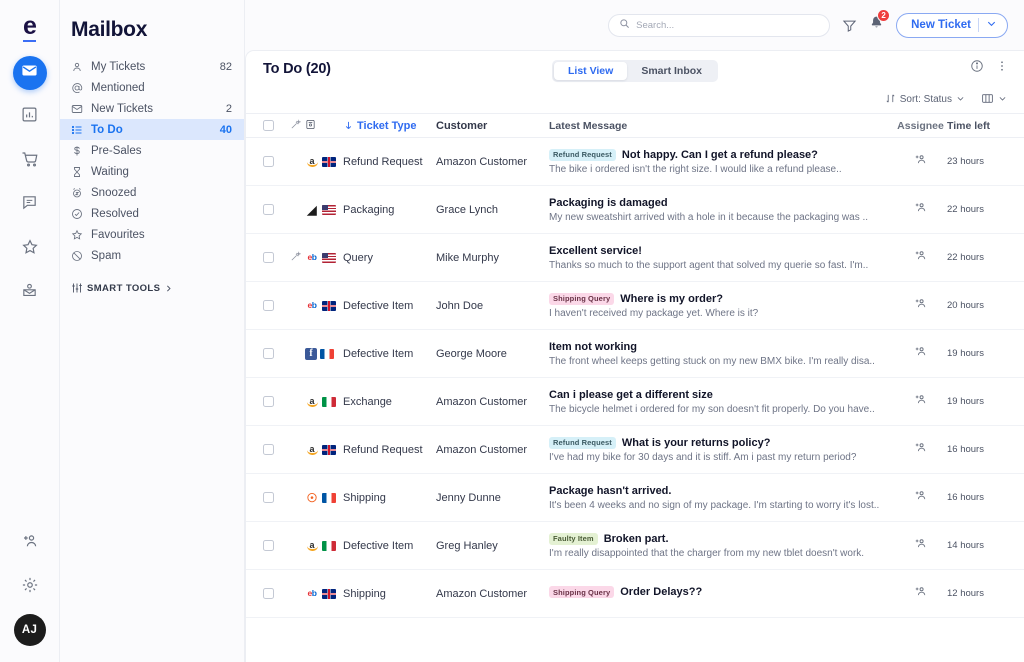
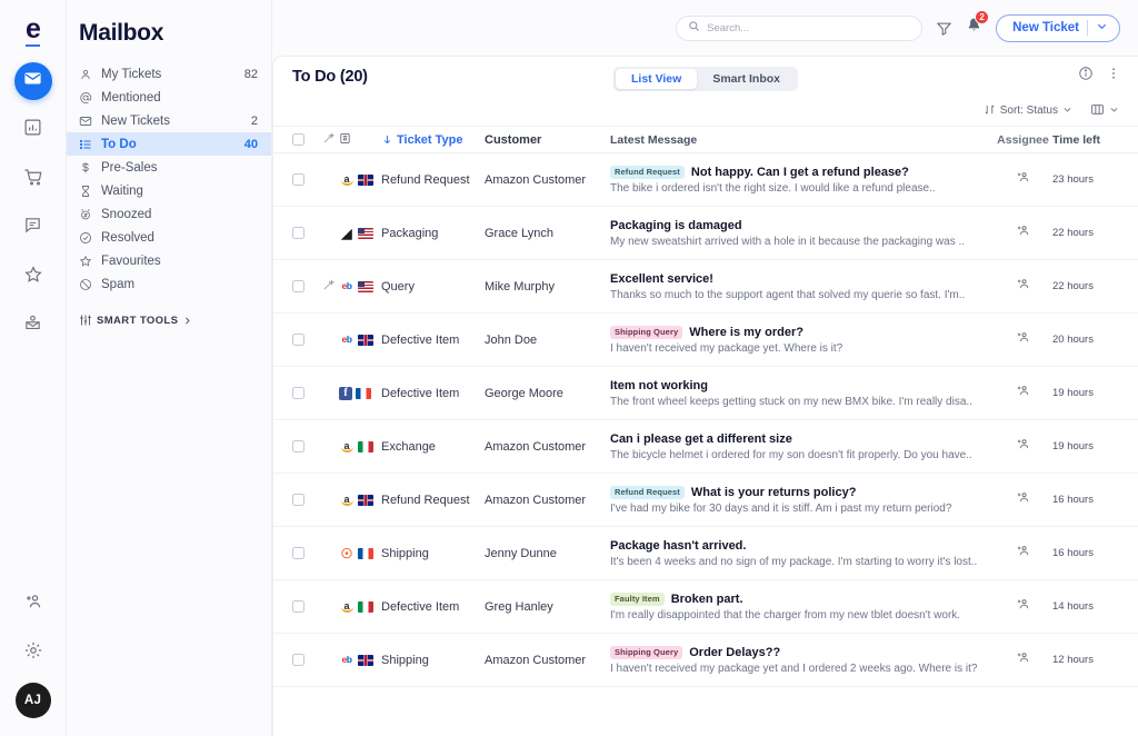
  e
  AJ
  Mailbox
  My Tickets
  82
  Mentioned
  New Tickets
  2
  To Do
  40
  Pre-Sales
  Waiting
  Snoozed
  Resolved
  Favourites
  Spam
  SMART TOOLS
  Search...
  2
  New Ticket
  To Do (20)
  List View
  Smart Inbox
  Sort: Status
  Ticket Type
  Customer
  Latest Message
  Assignee
  Time left
  a
  Refund Request
  Amazon Customer
  Refund Request
  Not happy. Can I get a refund please?
  The bike i ordered isn't the right size. I would like a refund please..
  23 hours
  ◢
  Packaging
  Grace Lynch
  Packaging is damaged
  My new sweatshirt arrived with a hole in it because the packaging was ..
  22 hours
  e
  b
  Query
  Mike Murphy
  Excellent service!
  Thanks so much to the support agent that solved my querie so fast. I'm..
  22 hours
  e
  b
  Defective Item
  John Doe
  Shipping Query
  Where is my order?
  I haven't received my package yet. Where is it?
  20 hours
  f
  Defective Item
  George Moore
  Item not working
  The front wheel keeps getting stuck on my new BMX bike. I'm really disa..
  19 hours
  a
  Exchange
  Amazon Customer
  Can i please get a different size
  The bicycle helmet i ordered for my son doesn't fit properly. Do you have..
  19 hours
  a
  Refund Request
  Amazon Customer
  Refund Request
  What is your returns policy?
  I've had my bike for 30 days and it is stiff. Am i past my return period?
  16 hours
  ☉
  Shipping
  Jenny Dunne
  Package hasn't arrived.
  It's been 4 weeks and no sign of my package. I'm starting to worry it's lost..
  16 hours
  a
  Defective Item
  Greg Hanley
  Faulty Item
  Broken part.
  I'm really disappointed that the charger from my new tblet doesn't work.
  14 hours
  e
  b
  Shipping
  Amazon Customer
  Shipping Query
  Order Delays??
+ I haven't received my package yet and I ordered 2 weeks ago. Where is it?
  12 hours
